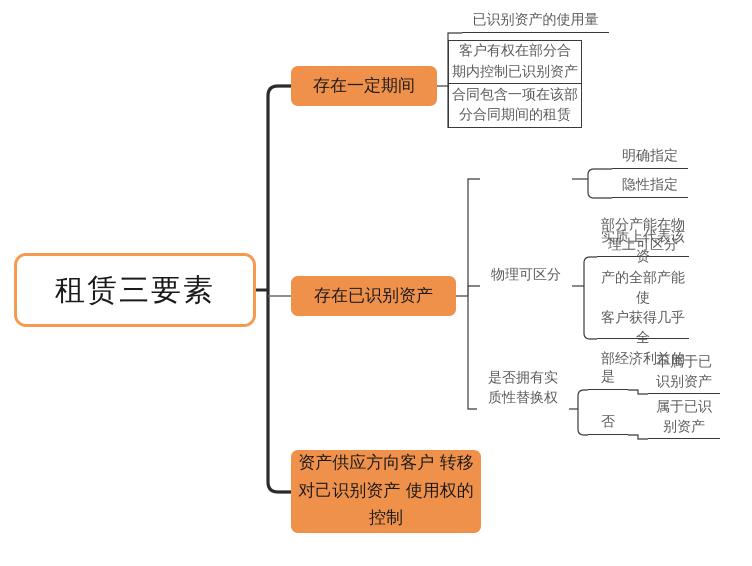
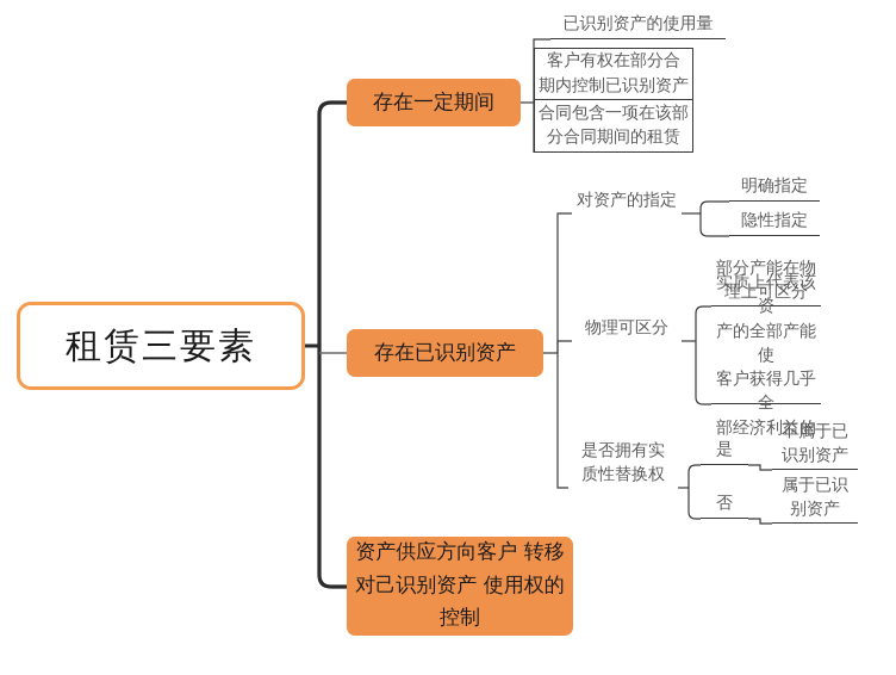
  租赁三要素
  存在一定期间
  已识别资产的使用量
  客户有权在部分合
  期内控制已识别资产
  合同包含一项在该部
  分合同期间的租赁
  存在已识别资产
+ 对资产的指定
  明确指定
  隐性指定
  物理可区分
  部分产能在物
  理上可区分
  实质上代表该资
  产的全部产能使
  客户获得几乎全
  部经济利益的
  是否拥有实
  质性替换权
  是
  否
  不属于已
  识别资产
  属于已识
  别资产
  资产供应方向客户 转移对己识别资产 使用权的控制
